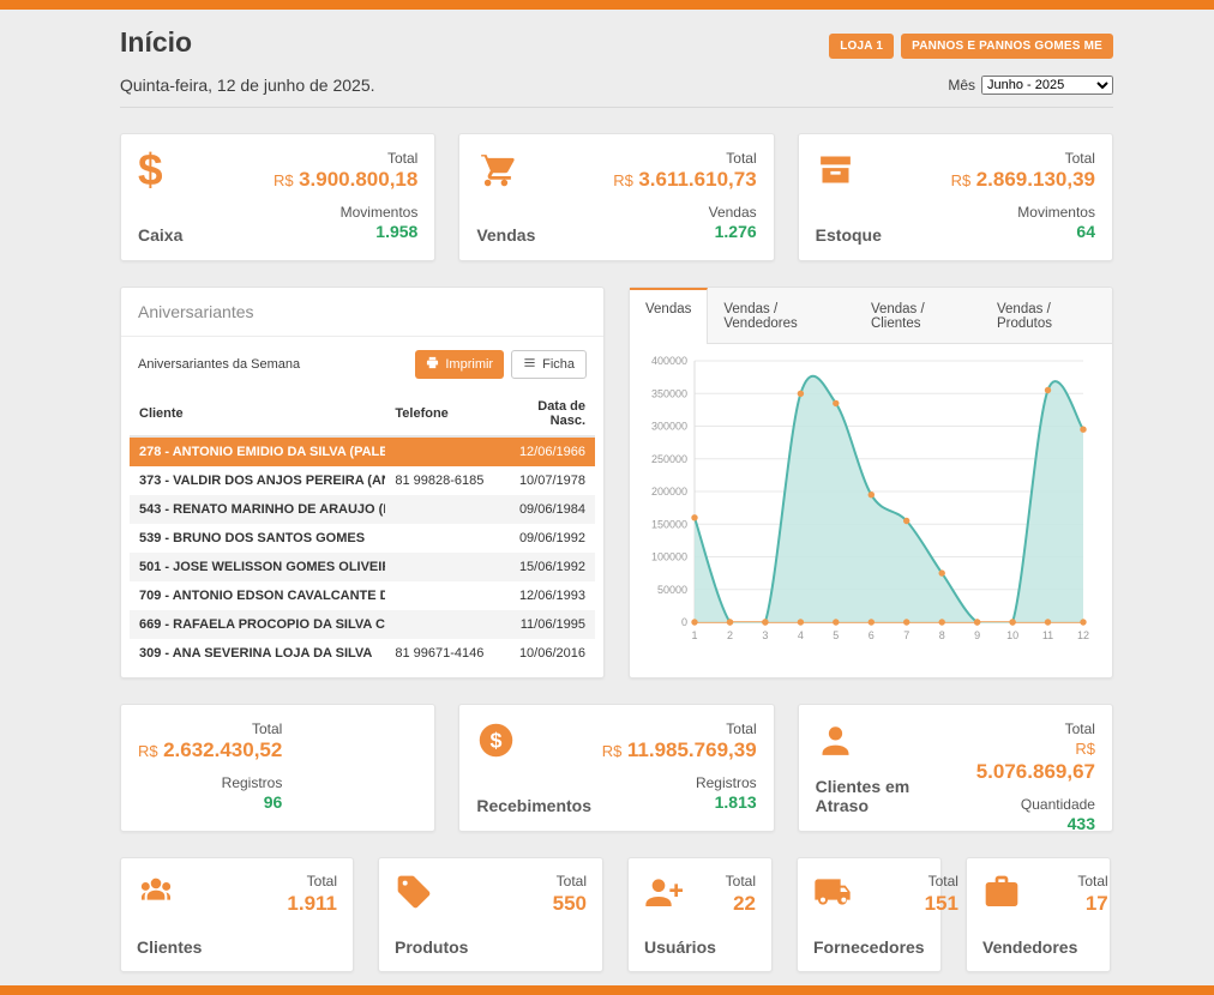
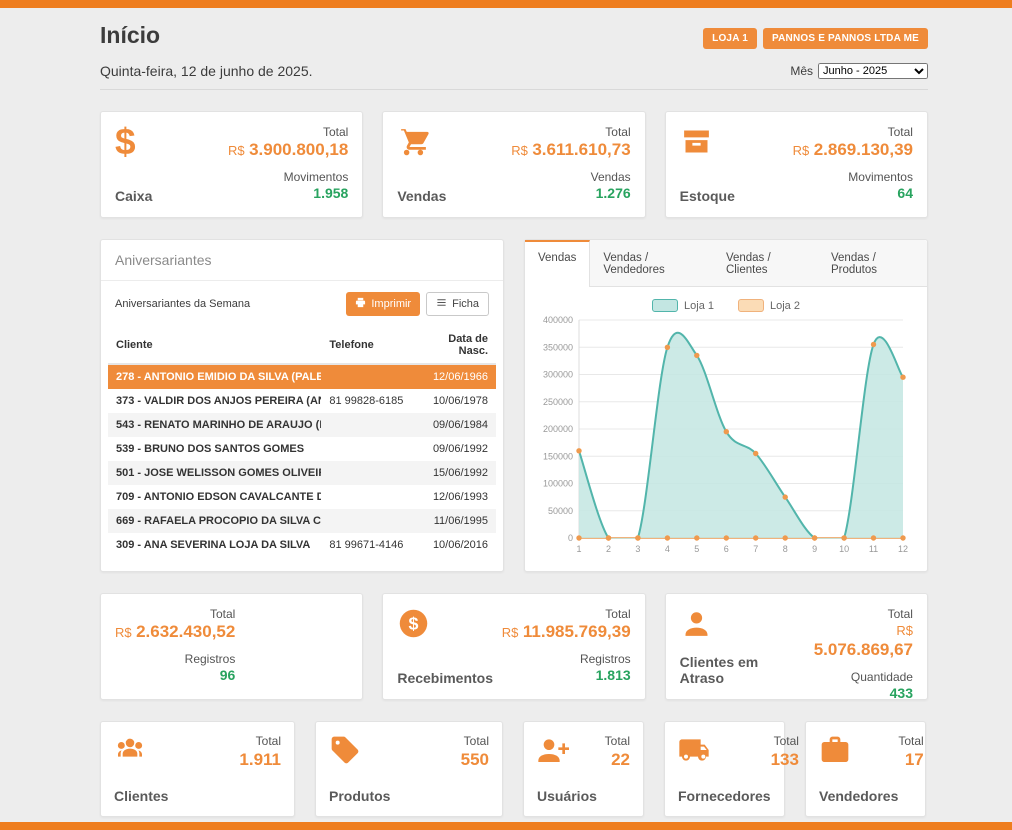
  Início
  LOJA 1
- PANNOS E PANNOS GOMES ME
+ PANNOS E PANNOS LTDA ME
  Quinta-feira, 12 de junho de 2025.
  Mês
  Junho - 2025
  $
  Caixa
  Total
  R$ 3.900.800,18
  Movimentos
  1.958
  Vendas
  Total
  R$ 3.611.610,73
  Vendas
  1.276
  Estoque
  Total
  R$ 2.869.130,39
  Movimentos
  64
  Aniversariantes
  Aniversariantes da Semana
  Imprimir
  Ficha
  Cliente	Telefone	Data de Nasc.
  278 - ANTONIO EMIDIO DA SILVA (PALE		12/06/1966
- 373 - VALDIR DOS ANJOS PEREIRA (A	81 99828-6185	10/07/1978
+ 373 - VALDIR DOS ANJOS PEREIRA (A	81 99828-6185	10/06/1978
  543 - RENATO MARINHO DE ARAUJO (		09/06/1984
  539 - BRUNO DOS SANTOS GOMES		09/06/1992
  501 - JOSE WELISSON GOMES OLIVEI		15/06/1992
  709 - ANTONIO EDSON CAVALCANTE D		12/06/1993
  669 - RAFAELA PROCOPIO DA SILVA C		11/06/1995
  309 - ANA SEVERINA LOJA DA SILVA	81 99671-4146	10/06/2016
  Vendas
  Vendas / Vendedores
  Vendas / Clientes
  Vendas / Produtos
+ Loja 1
+ Loja 2
  0
  50000
  100000
  150000
  200000
  250000
  300000
  350000
  400000
  1
  2
  3
  4
  5
  6
  7
  8
  9
  10
  11
  12
  Total
  R$ 2.632.430,52
  Registros
  96
  $
  Recebimentos
  Total
  R$ 11.985.769,39
  Registros
  1.813
  Clientes em Atraso
  Total
  R$ 5.076.869,67
  Quantidade
  433
  Clientes
  Total
  1.911
  Produtos
  Total
  550
  Usuários
  Total
  22
  Fornecedores
  Total
- 151
+ 133
  Vendedores
  Total
  17
